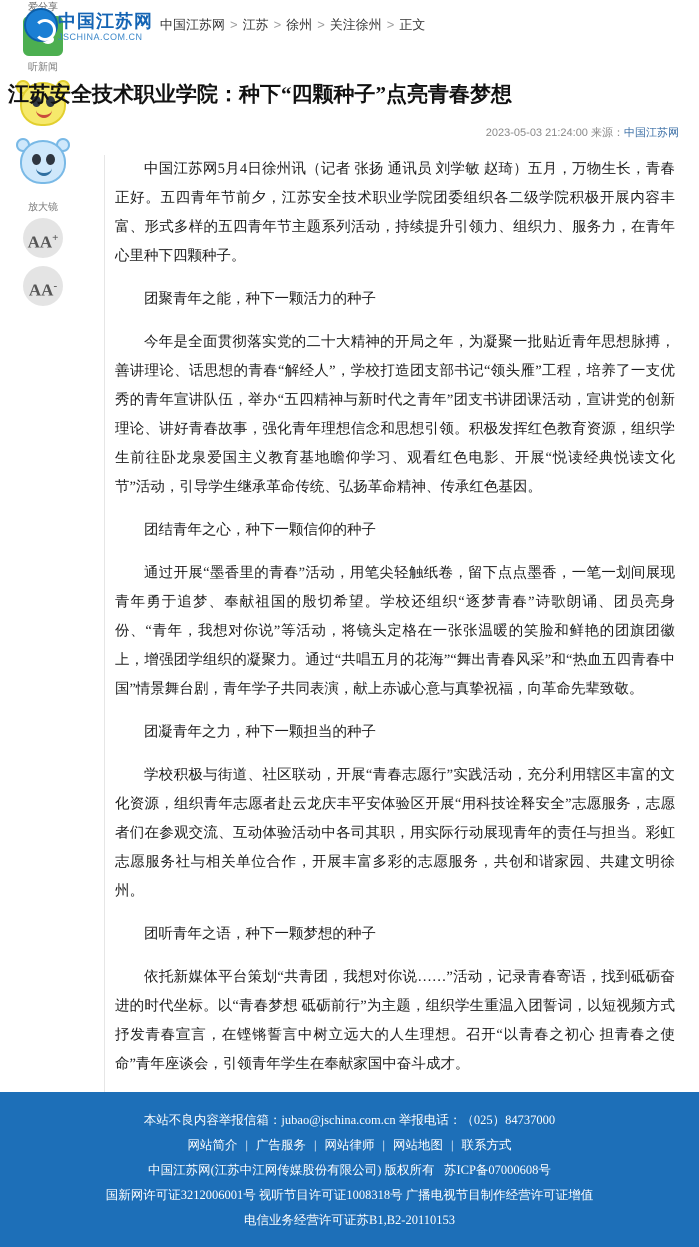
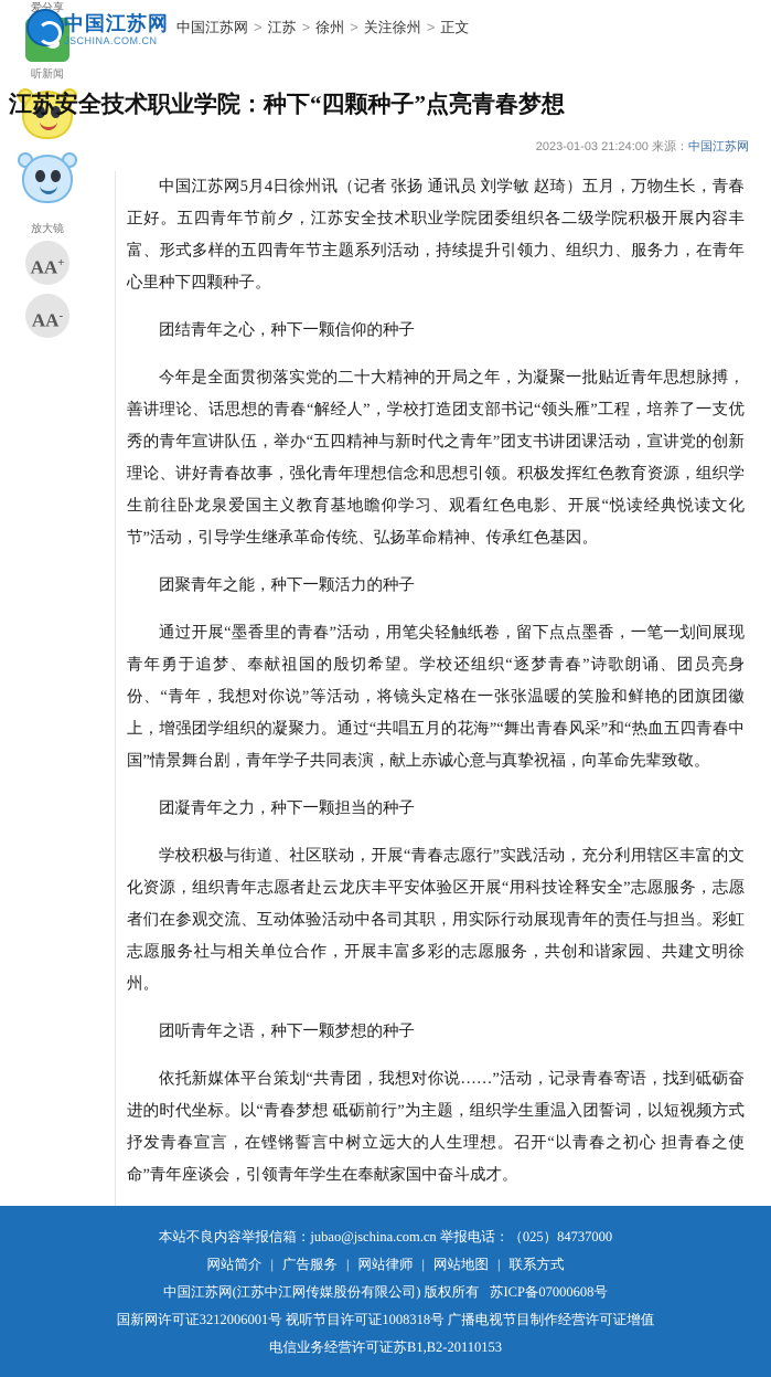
  听新闻
  放大镜
  AA+
  AA-
  中国江苏网
  JSCHINA.COM.CN
  中国江苏网 > 江苏 > 徐州 > 关注徐州 > 正文
  江苏安全技术职业学院：种下“四颗种子”点亮青春梦想
- 2023-05-03 21:24:00 来源：中国江苏网
+ 2023-01-03 21:24:00 来源：中国江苏网
  中国江苏网5月4日徐州讯（记者 张扬 通讯员 刘学敏 赵琦）五月，万物生长，青春正好。五四青年节前夕，江苏安全技术职业学院团委组织各二级学院积极开展内容丰富、形式多样的五四青年节主题系列活动，持续提升引领力、组织力、服务力，在青年心里种下四颗种子。
- 团聚青年之能，种下一颗活力的种子
+ 团结青年之心，种下一颗信仰的种子
  今年是全面贯彻落实党的二十大精神的开局之年，为凝聚一批贴近青年思想脉搏，善讲理论、话思想的青春“解经人”，学校打造团支部书记“领头雁”工程，培养了一支优秀的青年宣讲队伍，举办“五四精神与新时代之青年”团支书讲团课活动，宣讲党的创新理论、讲好青春故事，强化青年理想信念和思想引领。积极发挥红色教育资源，组织学生前往卧龙泉爱国主义教育基地瞻仰学习、观看红色电影、开展“悦读经典悦读文化节”活动，引导学生继承革命传统、弘扬革命精神、传承红色基因。
- 团结青年之心，种下一颗信仰的种子
+ 团聚青年之能，种下一颗活力的种子
  通过开展“墨香里的青春”活动，用笔尖轻触纸卷，留下点点墨香，一笔一划间展现青年勇于追梦、奉献祖国的殷切希望。学校还组织“逐梦青春”诗歌朗诵、团员亮身份、“青年，我想对你说”等活动，将镜头定格在一张张温暖的笑脸和鲜艳的团旗团徽上，增强团学组织的凝聚力。通过“共唱五月的花海”“舞出青春风采”和“热血五四青春中国”情景舞台剧，青年学子共同表演，献上赤诚心意与真挚祝福，向革命先辈致敬。
  团凝青年之力，种下一颗担当的种子
  学校积极与街道、社区联动，开展“青春志愿行”实践活动，充分利用辖区丰富的文化资源，组织青年志愿者赴云龙庆丰平安体验区开展“用科技诠释安全”志愿服务，志愿者们在参观交流、互动体验活动中各司其职，用实际行动展现青年的责任与担当。彩虹志愿服务社与相关单位合作，开展丰富多彩的志愿服务，共创和谐家园、共建文明徐州。
  团听青年之语，种下一颗梦想的种子
  依托新媒体平台策划“共青团，我想对你说……”活动，记录青春寄语，找到砥砺奋进的时代坐标。以“青春梦想 砥砺前行”为主题，组织学生重温入团誓词，以短视频方式抒发青春宣言，在铿锵誓言中树立远大的人生理想。召开“以青春之初心 担青春之使命”青年座谈会，引领青年学生在奉献家国中奋斗成才。
  本站不良内容举报信箱：jubao@jschina.com.cn 举报电话：（025）84737000
  网站简介 | 广告服务 | 网站律师 | 网站地图 | 联系方式
  中国江苏网(江苏中江网传媒股份有限公司) 版权所有 苏ICP备07000608号
  国新网许可证3212006001号 视听节目许可证1008318号 广播电视节目制作经营许可证增值
  电信业务经营许可证苏B1,B2-20110153
